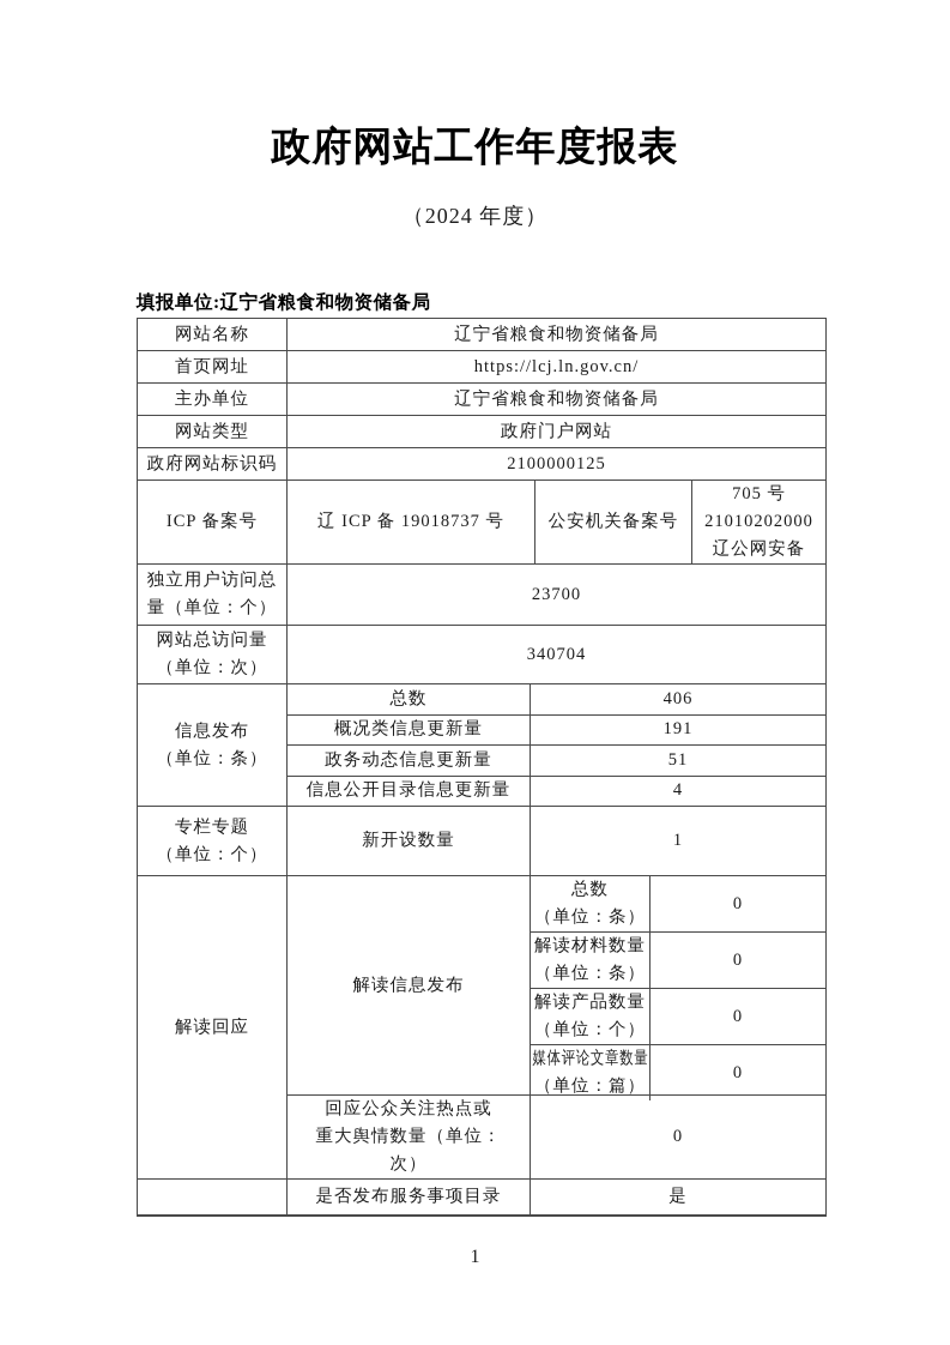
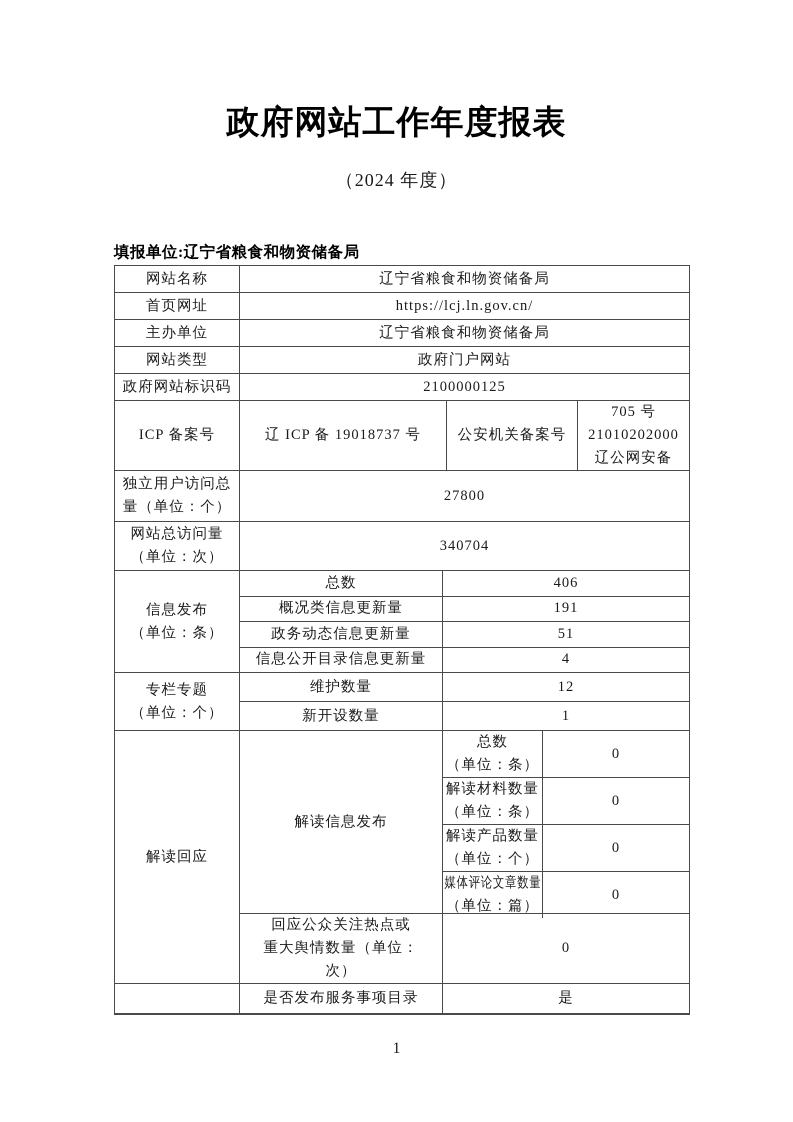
  政府网站工作年度报表
  （2024 年度）
  填报单位:辽宁省粮食和物资储备局
  网站名称
  辽宁省粮食和物资储备局
  首页网址
  https://lcj.ln.gov.cn/
  主办单位
  辽宁省粮食和物资储备局
  网站类型
  政府门户网站
  政府网站标识码
  2100000125
  ICP 备案号
  辽 ICP 备 19018737 号
  公安机关备案号
  705 号
  21010202000
  辽公网安备
  独立用户访问总
  量（单位：个）
- 23700
+ 27800
  网站总访问量
  （单位：次）
  340704
  信息发布
  （单位：条）
  总数
  406
  概况类信息更新量
  191
  政务动态信息更新量
  51
  信息公开目录信息更新量
  4
  专栏专题
  （单位：个）
+ 维护数量
+ 12
  新开设数量
  1
  解读回应
  解读信息发布
  总数
  （单位：条）
  0
  解读材料数量
  （单位：条）
  0
  解读产品数量
  （单位：个）
  0
  媒体评论文章数量
  （单位：篇）
  0
  回应公众关注热点或
  重大舆情数量（单位：
  次）
  0
  是否发布服务事项目录
  是
  1
